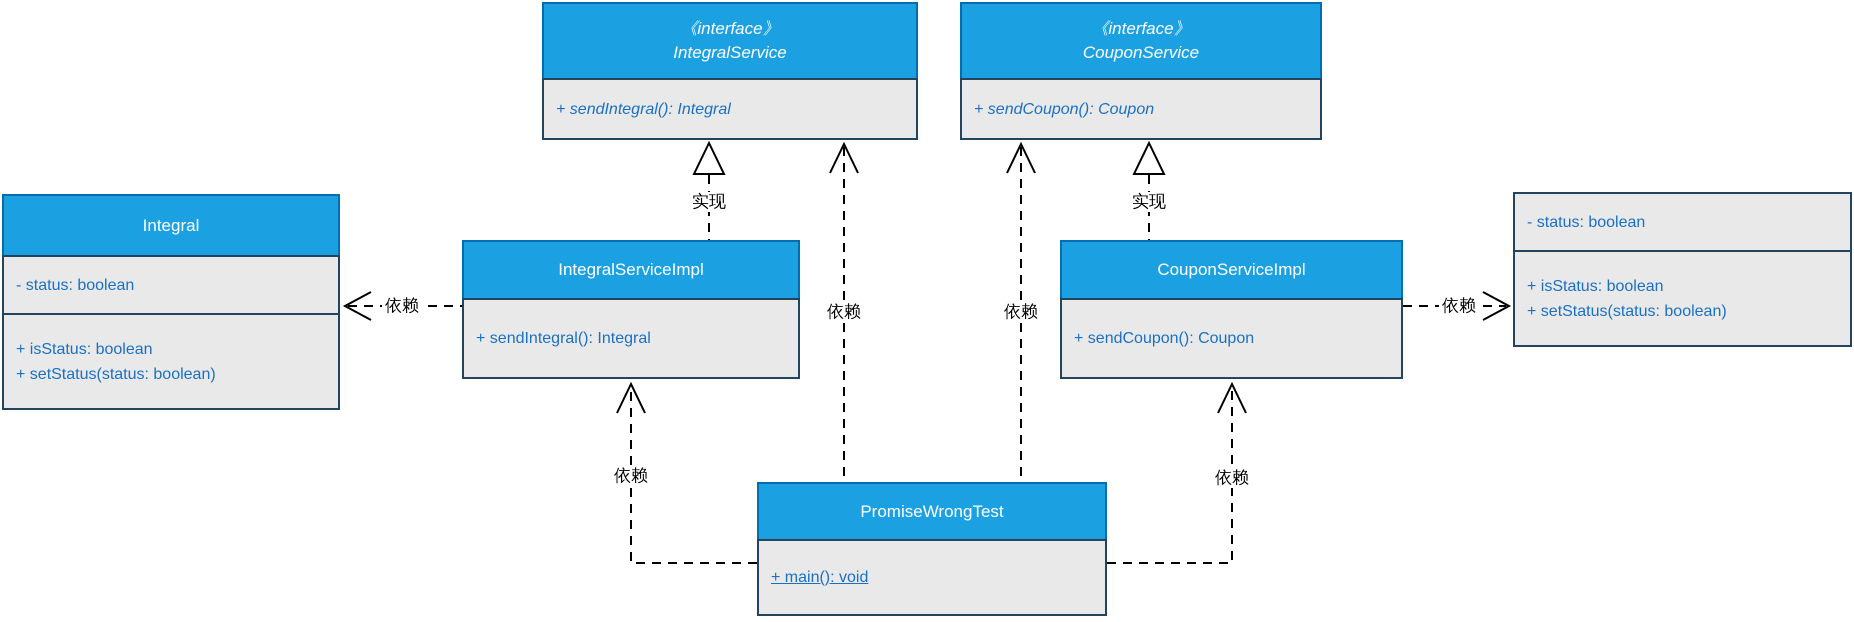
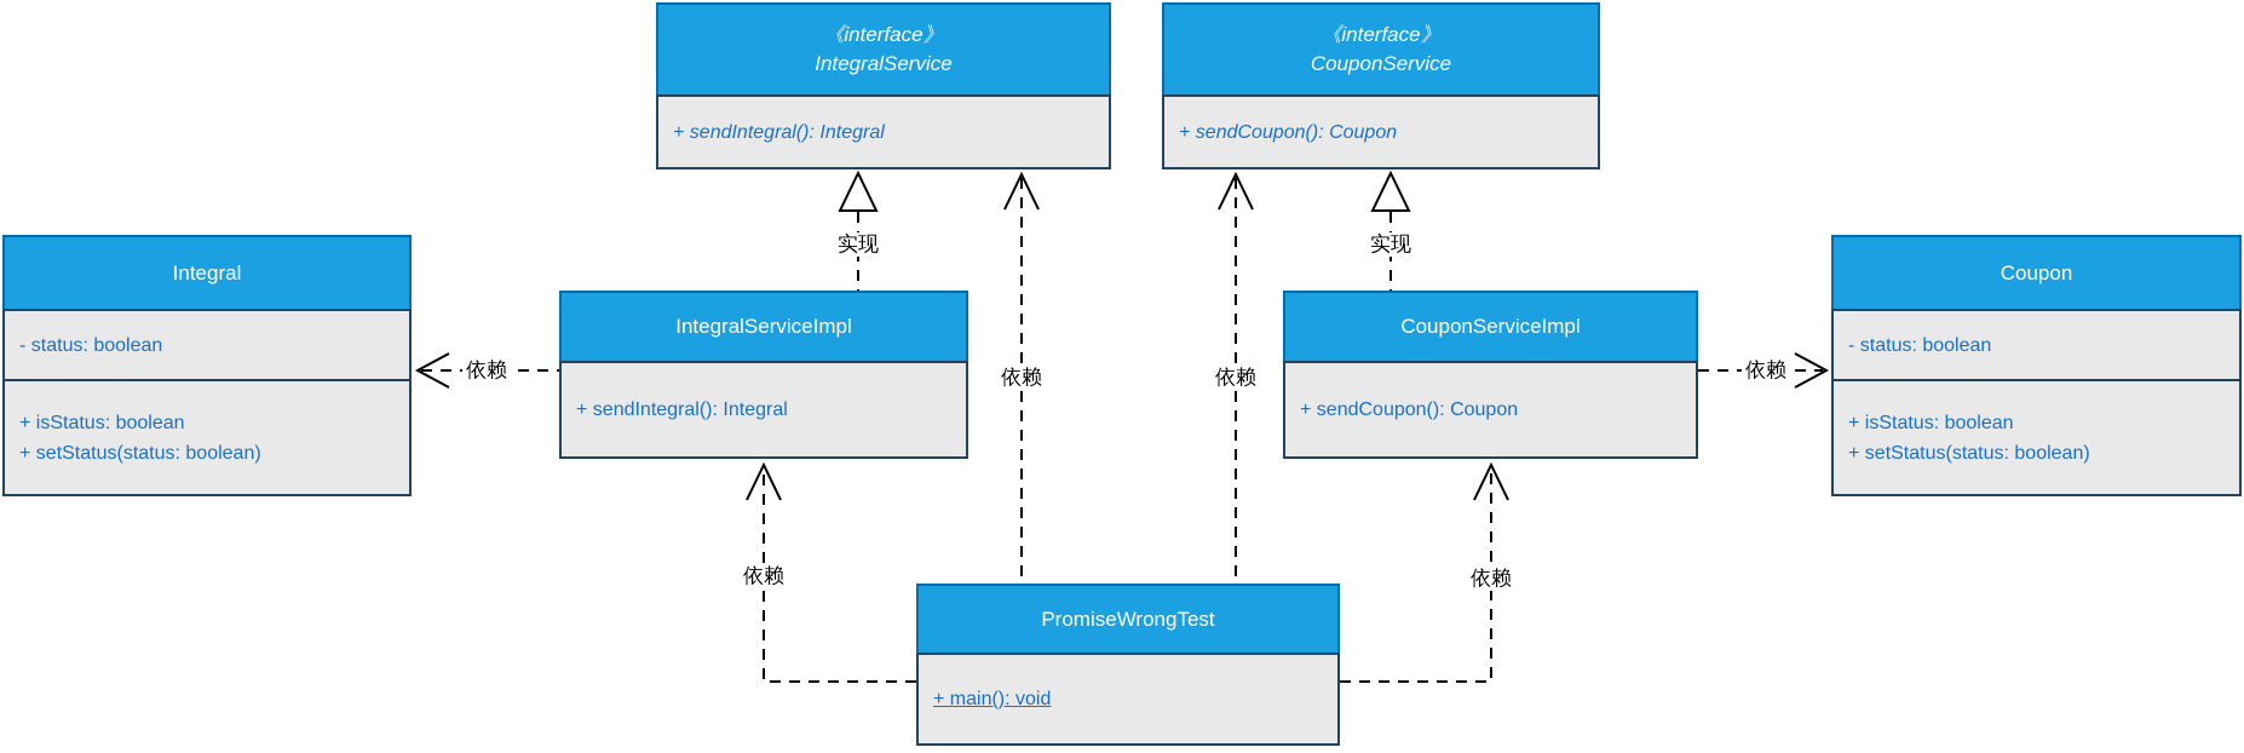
  实现
  实现
  依赖
  依赖
  依赖
  依赖
  依赖
  依赖
  《interface》
  IntegralService
  + sendIntegral(): Integral
  《interface》
  CouponService
  + sendCoupon(): Coupon
  Integral
  - status: boolean
  + isStatus: boolean
  + setStatus(status: boolean)
+ Coupon
  - status: boolean
  + isStatus: boolean
  + setStatus(status: boolean)
  IntegralServiceImpl
  + sendIntegral(): Integral
  CouponServiceImpl
  + sendCoupon(): Coupon
  PromiseWrongTest
  + main(): void
